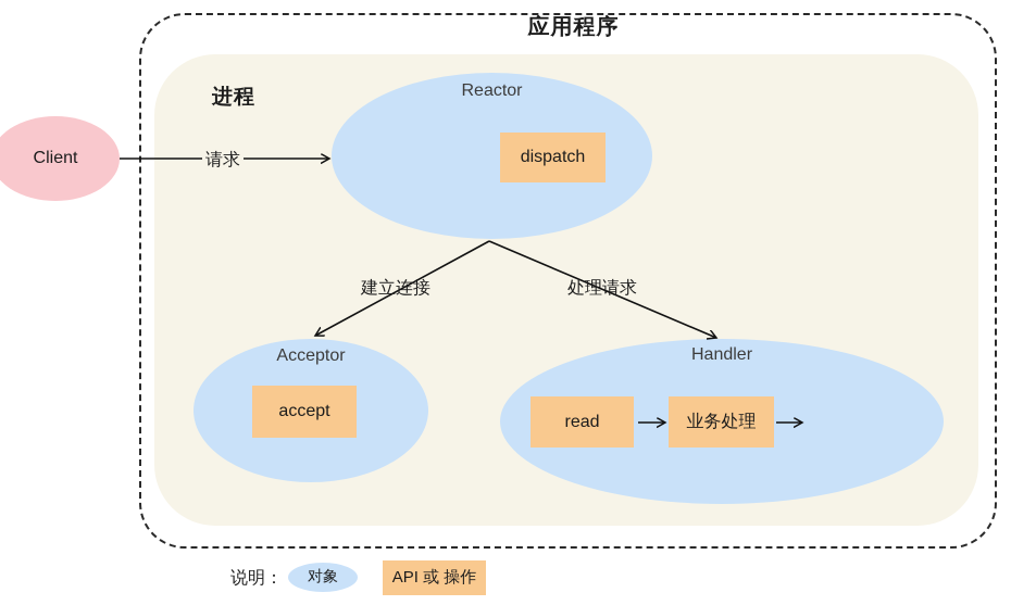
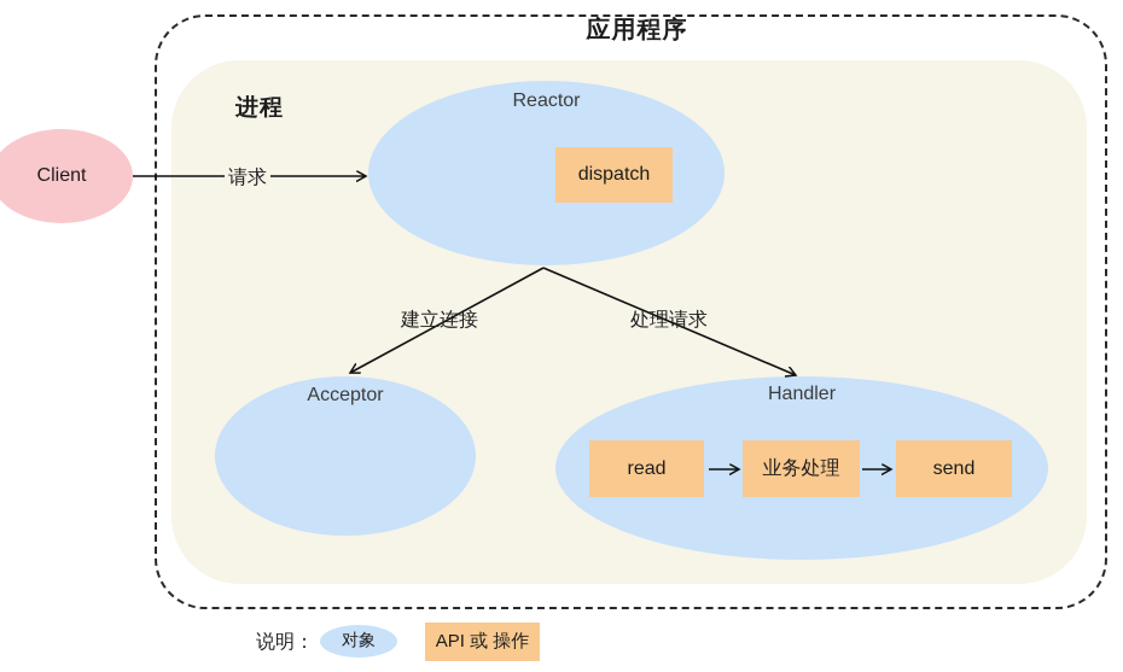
  应用程序
  进程
  Client
  Reactor
  Acceptor
  Handler
  请求
  建立连接
  处理请求
  dispatch
- accept
  read
  业务处理
+ send
  说明：
  对象
  API 或 操作
